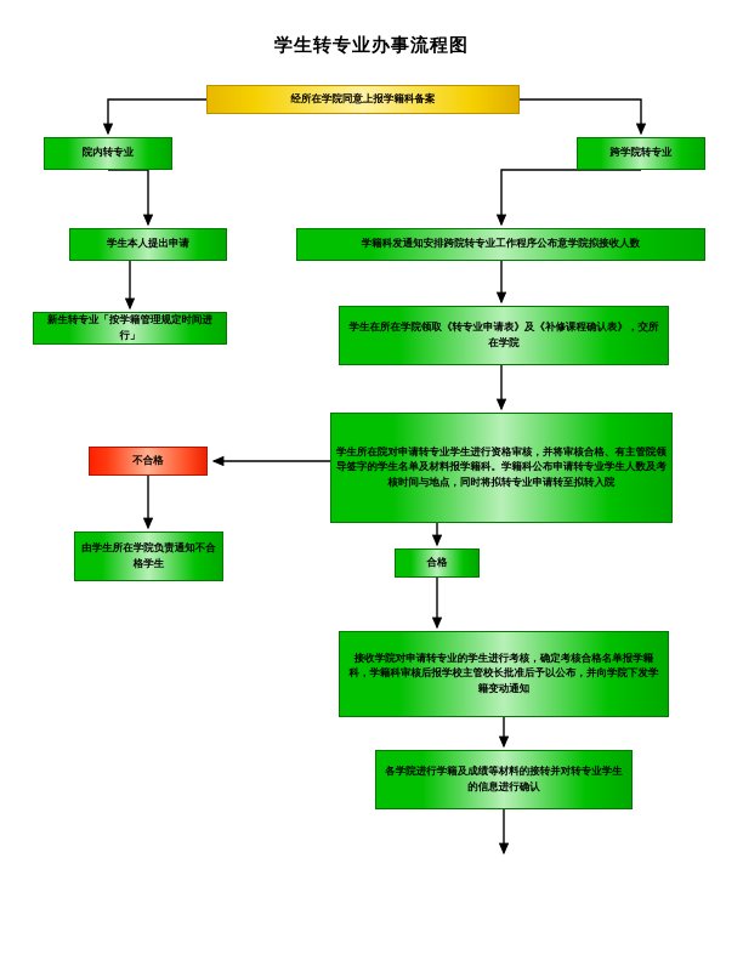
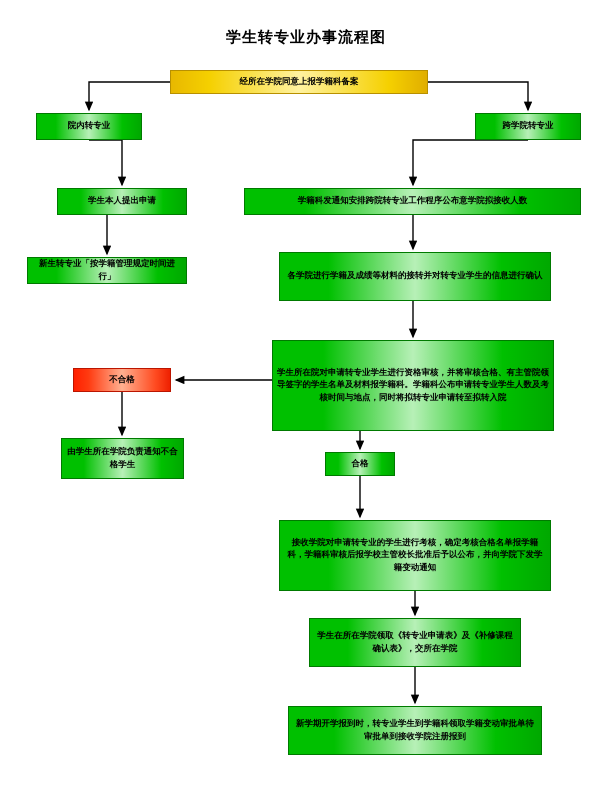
  学生转专业办事流程图
  经所在学院同意上报学籍科备案
  院内转专业
  跨学院转专业
  学生本人提出申请
  新生转专业「按学籍管理规定时间进行」
  学籍科发通知安排跨院转专业工作程序公布意学院拟接收人数
- 学生在所在学院领取《转专业申请表》及《补修课程确认表》，交所在学院
+ 各学院进行学籍及成绩等材料的接转并对转专业学生的信息进行确认
  学生所在院对申请转专业学生进行资格审核，并将审核合格、有主管院领导签字的学生名单及材料报学籍科。学籍科公布申请转专业学生人数及考核时间与地点，同时将拟转专业申请转至拟转入院
  不合格
  由学生所在学院负责通知不合格学生
  合格
  接收学院对申请转专业的学生进行考核，确定考核合格名单报学籍科，学籍科审核后报学校主管校长批准后予以公布，并向学院下发学籍变动通知
- 各学院进行学籍及成绩等材料的接转并对转专业学生的信息进行确认
+ 学生在所在学院领取《转专业申请表》及《补修课程确认表》，交所在学院
+ 新学期开学报到时，转专业学生到学籍科领取学籍变动审批单待审批单到接收学院注册报到
